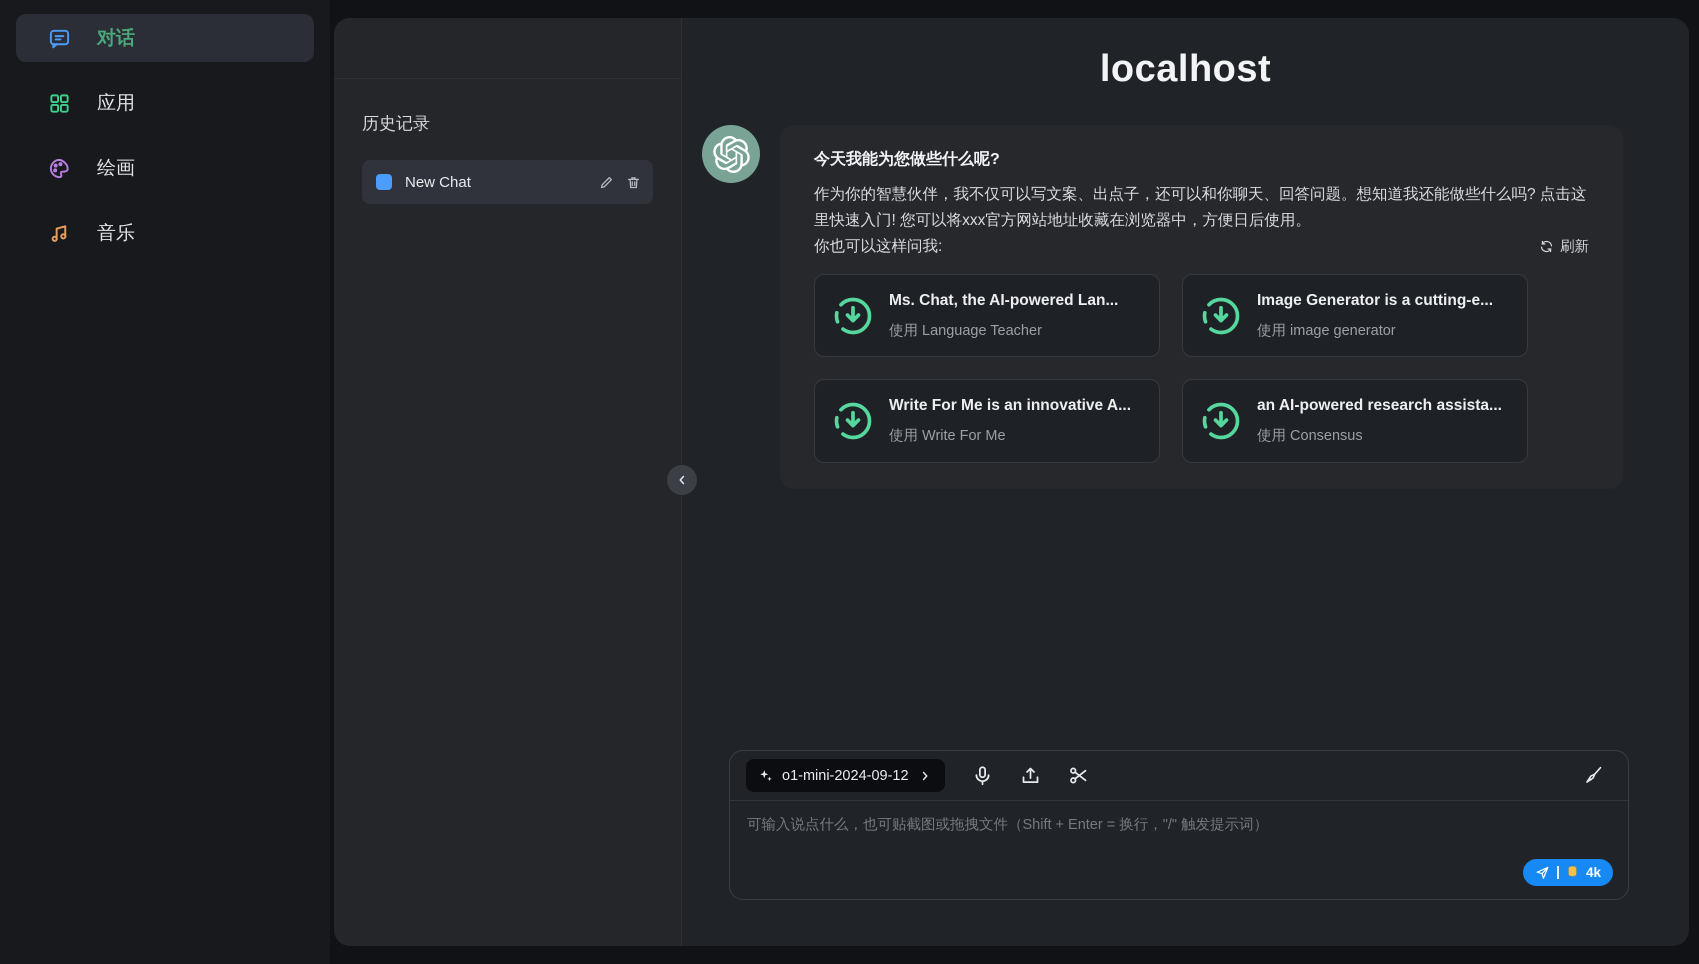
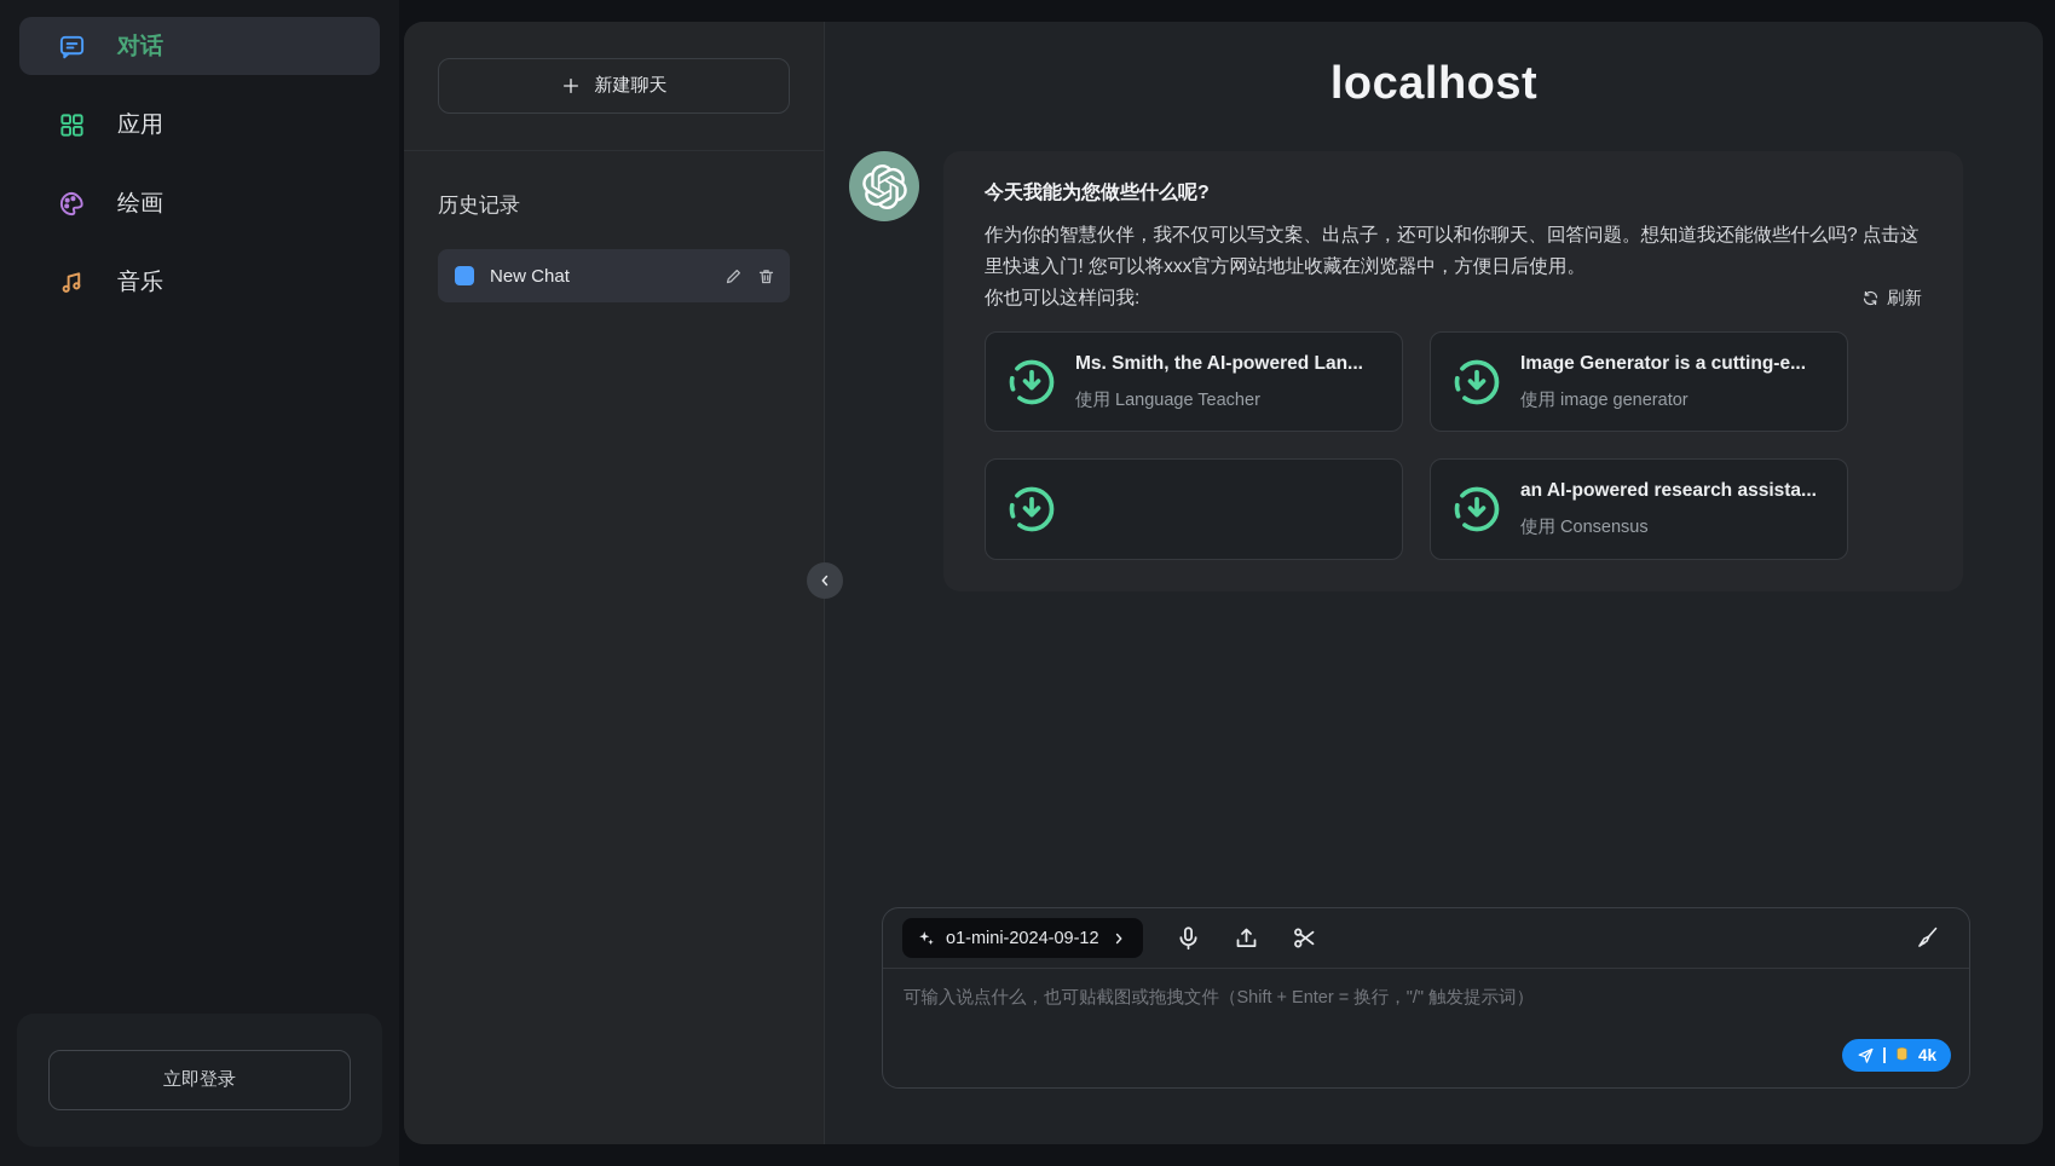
  对话
  应用
  绘画
  音乐
+ 立即登录
+ 新建聊天
  历史记录
  New Chat
  localhost
  今天我能为您做些什么呢?
  作为你的智慧伙伴，我不仅可以写文案、出点子，还可以和你聊天、回答问题。想知道我还能做些什么吗? 点击这里快速入门! 您可以将xxx官方网站地址收藏在浏览器中，方便日后使用。
  你也可以这样问我:
  刷新
- Ms. Chat, the AI-powered Lan...
+ Ms. Smith, the AI-powered Lan...
  使用 Language Teacher
  Image Generator is a cutting-e...
  使用 image generator
- Write For Me is an innovative A...
- 使用 Write For Me
  an AI-powered research assista...
  使用 Consensus
  o1-mini-2024-09-12
  可输入说点什么，也可贴截图或拖拽文件（Shift + Enter = 换行，"/" 触发提示词）
  4k
